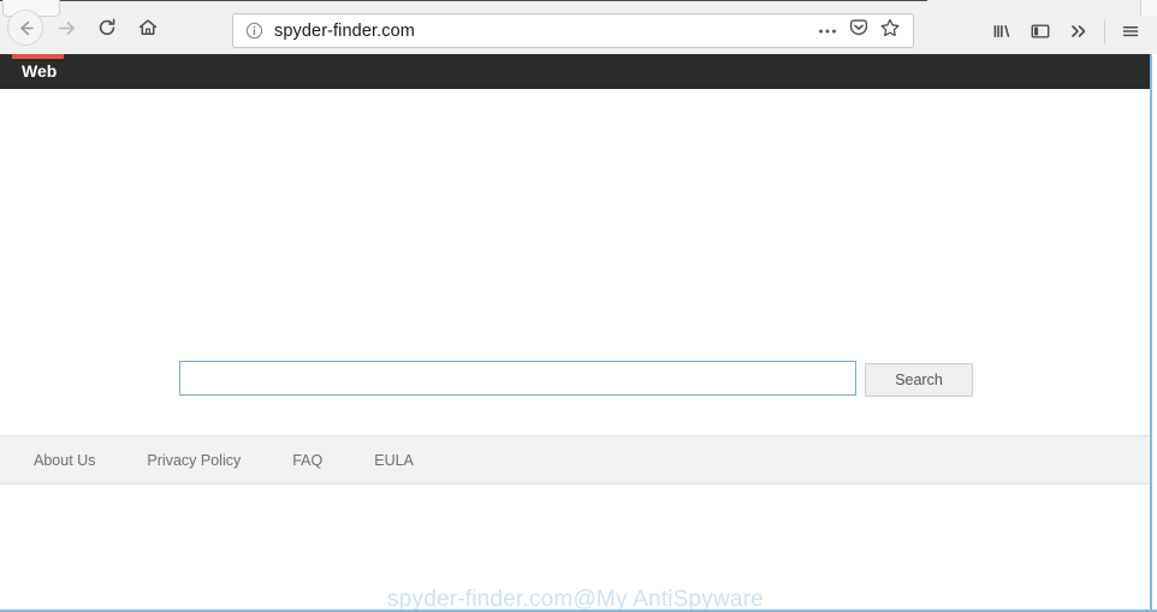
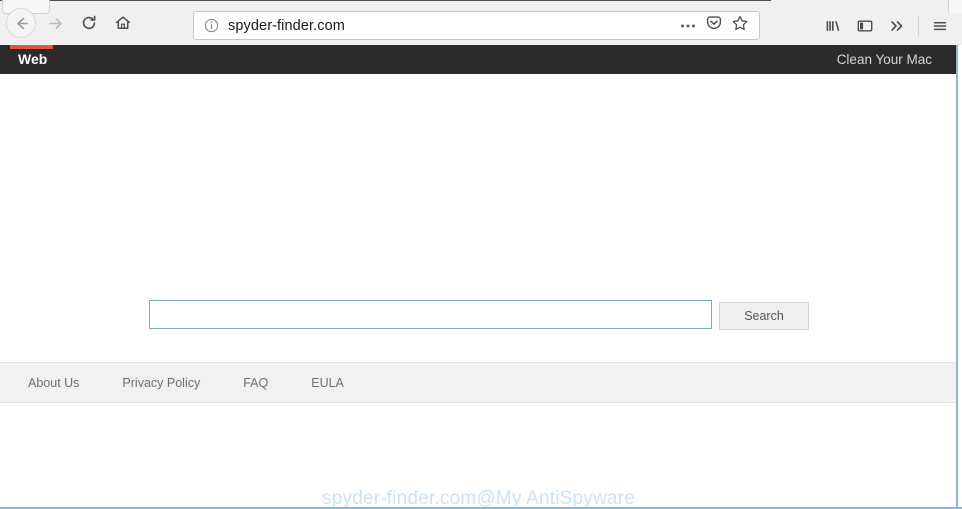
  spyder-finder.com
  Web
+ Clean Your Mac
  Search
  About Us
  Privacy Policy
  FAQ
  EULA
  spyder-finder.com@My AntiSpyware
